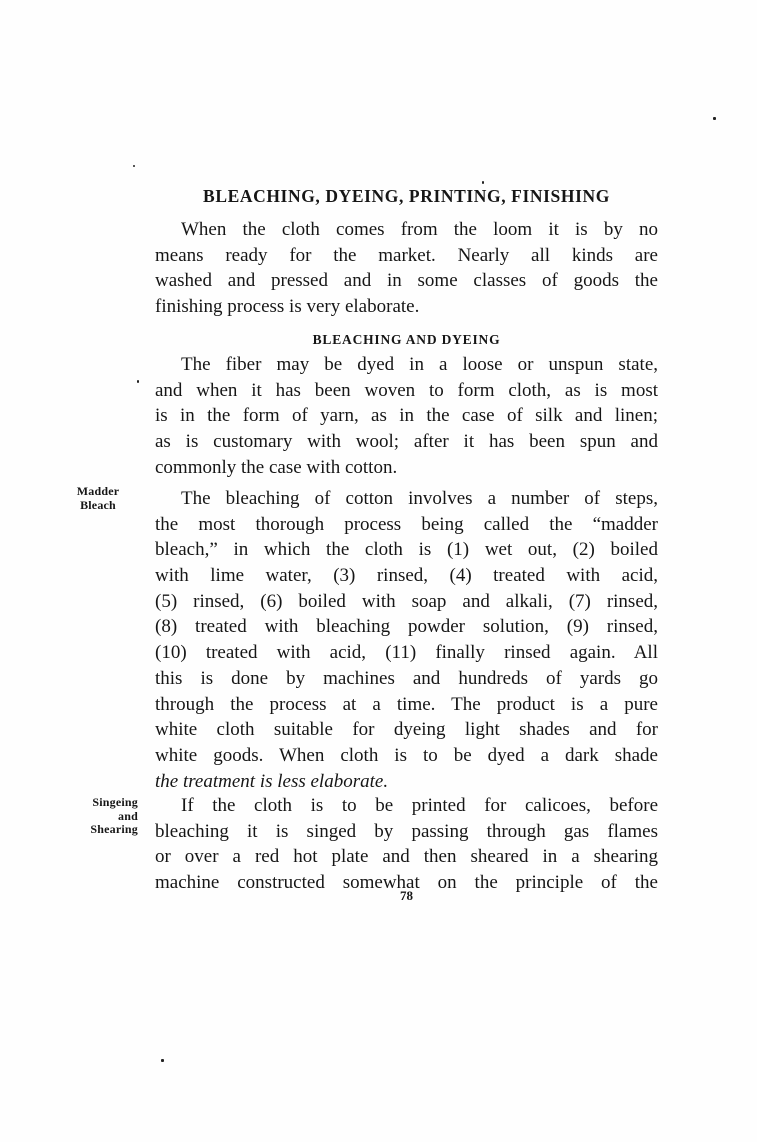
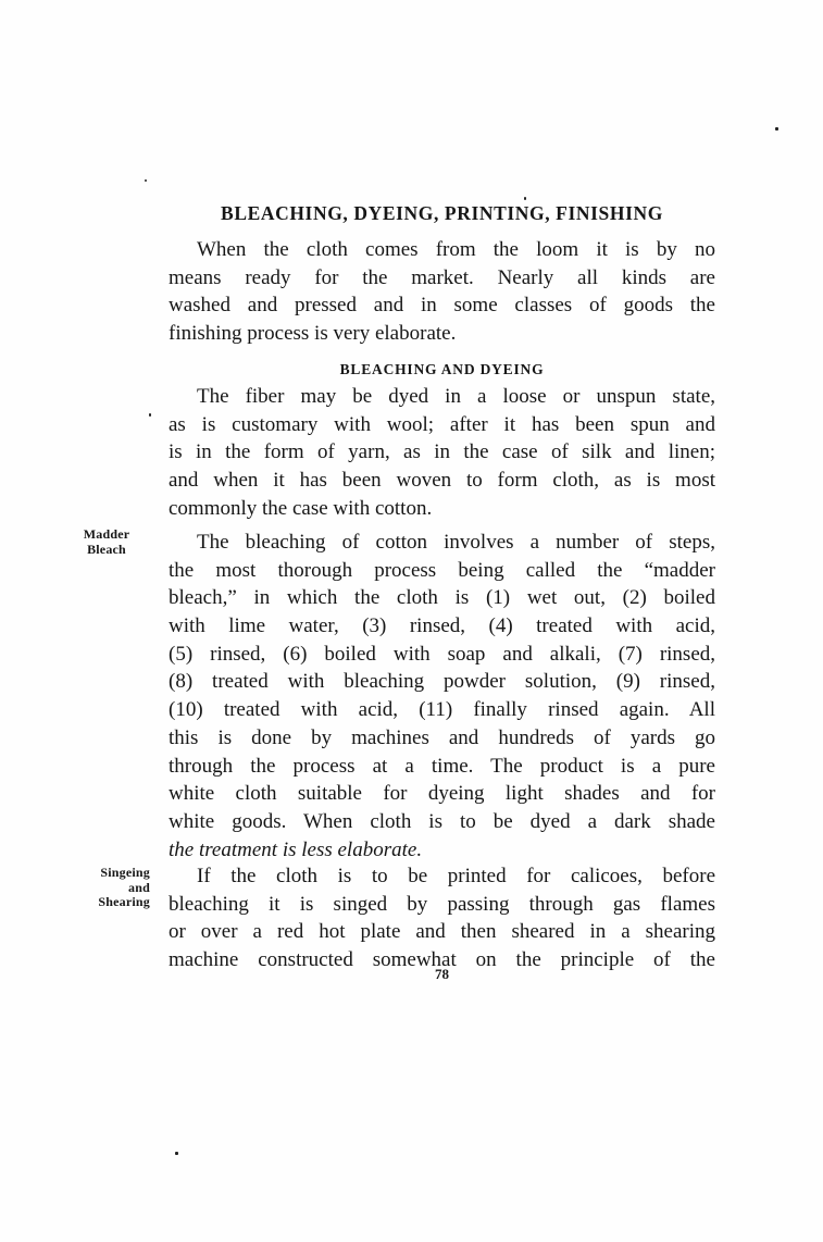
  BLEACHING, DYEING, PRINTING, FINISHING
  When the cloth comes from the loom it is by no
  means ready for the market. Nearly all kinds are
  washed and pressed and in some classes of goods the
  finishing process is very elaborate.
  BLEACHING AND DYEING
  The fiber may be dyed in a loose or unspun state,
- and when it has been woven to form cloth, as is most
+ as is customary with wool; after it has been spun and
  is in the form of yarn, as in the case of silk and linen;
- as is customary with wool; after it has been spun and
+ and when it has been woven to form cloth, as is most
  commonly the case with cotton.
  Madder
  Bleach
  The bleaching of cotton involves a number of steps,
  the most thorough process being called the “madder
  bleach,” in which the cloth is (1) wet out, (2) boiled
  with lime water, (3) rinsed, (4) treated with acid,
  (5) rinsed, (6) boiled with soap and alkali, (7) rinsed,
  (8) treated with bleaching powder solution, (9) rinsed,
  (10) treated with acid, (11) finally rinsed again. All
  this is done by machines and hundreds of yards go
  through the process at a time. The product is a pure
  white cloth suitable for dyeing light shades and for
  white goods. When cloth is to be dyed a dark shade
  the treatment is less elaborate.
  Singeing
  and
  Shearing
  If the cloth is to be printed for calicoes, before
  bleaching it is singed by passing through gas flames
  or over a red hot plate and then sheared in a shearing
  machine constructed somewhat on the principle of the
  78
